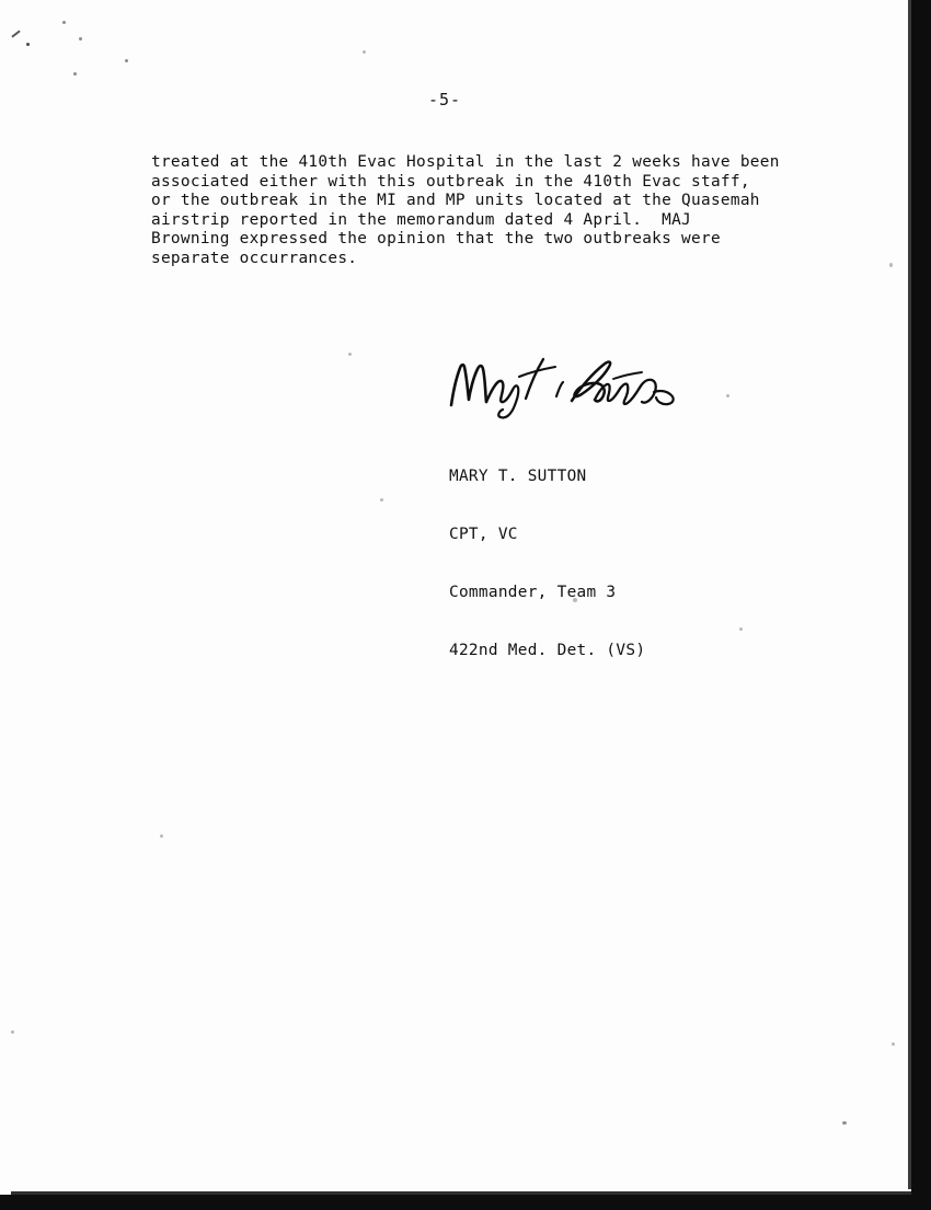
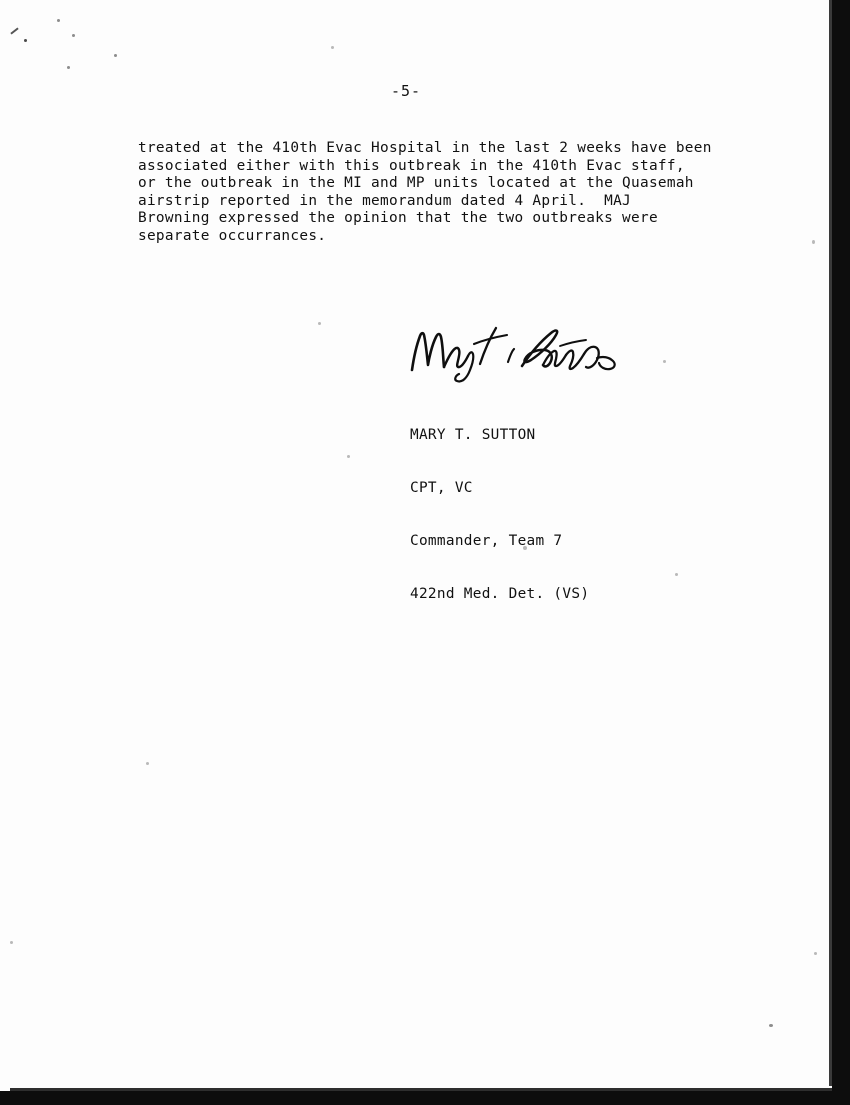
  -5-
  treated at the 410th Evac Hospital in the last 2 weeks have been
  associated either with this outbreak in the 410th Evac staff,
  or the outbreak in the MI and MP units located at the Quasemah
  airstrip reported in the memorandum dated 4 April. MAJ
  Browning expressed the opinion that the two outbreaks were
  separate occurrances.
  MARY T. SUTTON
  CPT, VC
- Commander, Team 3
+ Commander, Team 7
  422nd Med. Det. (VS)
